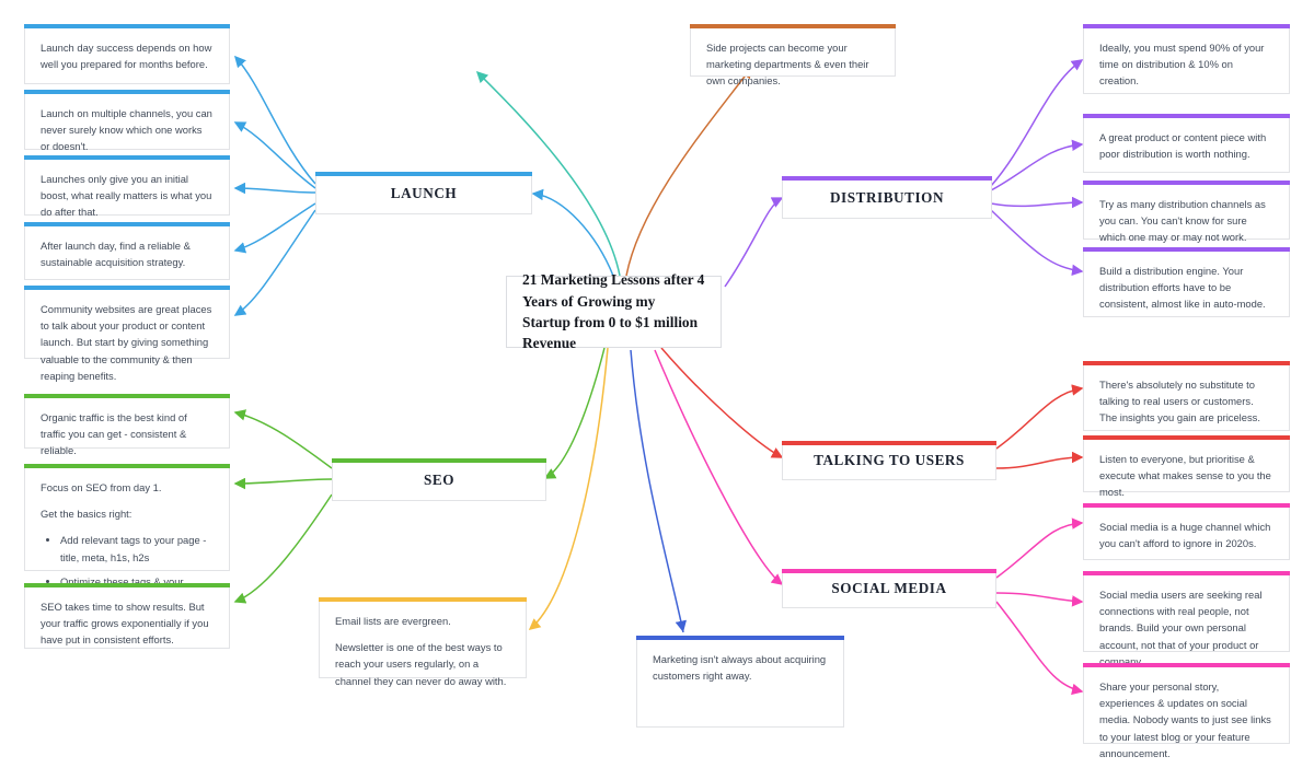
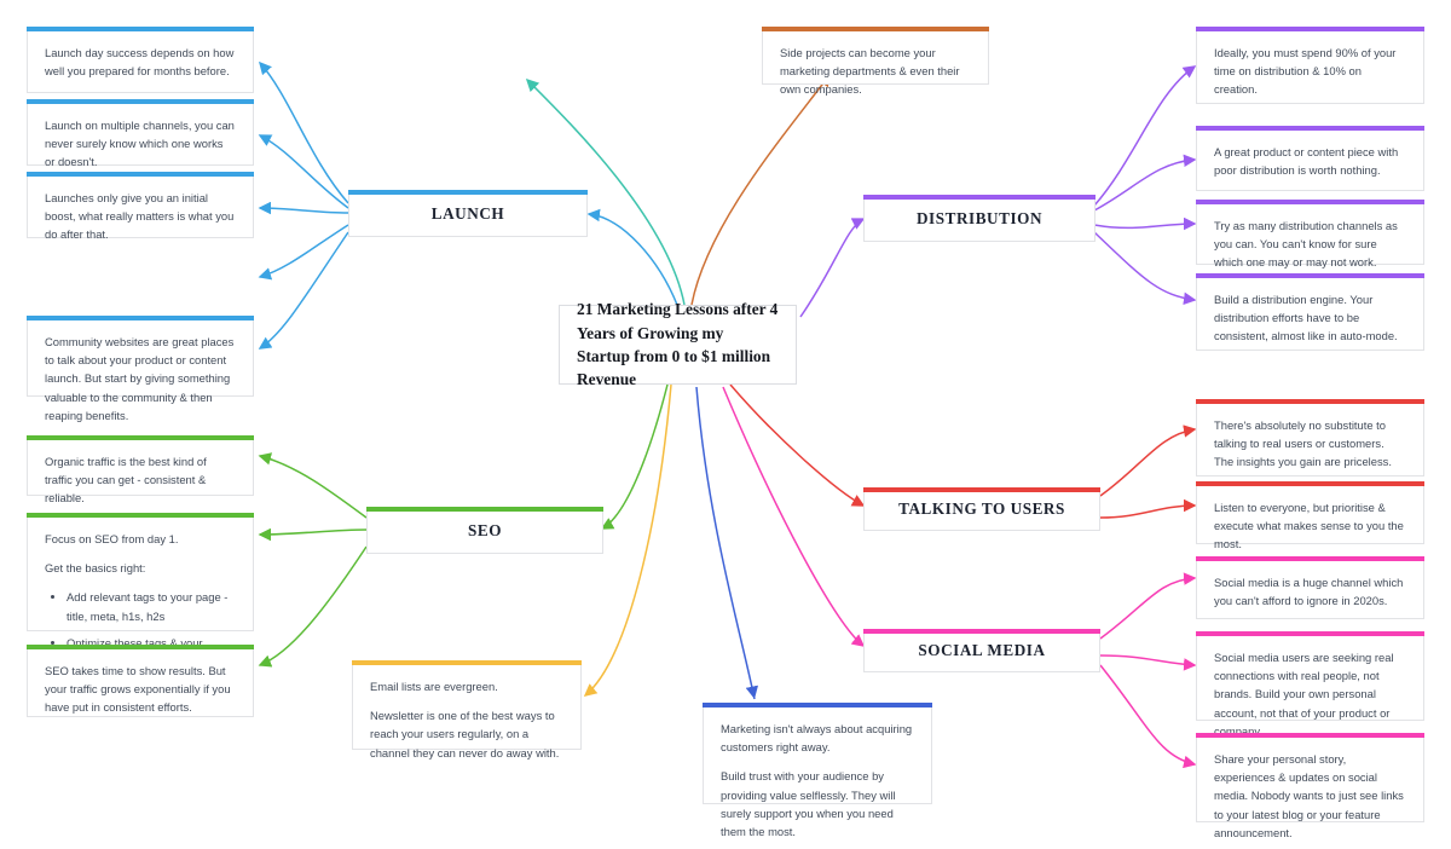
  21 Marketing Lessons after 4 Years of Growing my Startup from 0 to $1 million Revenue
  LAUNCH
  DISTRIBUTION
  SEO
  TALKING TO USERS
  SOCIAL MEDIA
  Launch day success depends on how well you prepared for months before.
  Launch on multiple channels, you can never surely know which one works or doesn't.
  Launches only give you an initial boost, what really matters is what you do after that.
- After launch day, find a reliable & sustainable acquisition strategy.
  Community websites are great places to talk about your product or content launch. But start by giving something valuable to the community & then reaping benefits.
  Organic traffic is the best kind of traffic you can get - consistent & reliable.
  Focus on SEO from day 1.
  Get the basics right:
  Add relevant tags to your page - title, meta, h1s, h2s
  Optimize these tags & your
  SEO takes time to show results. But your traffic grows exponentially if you have put in consistent efforts.
  Ideally, you must spend 90% of your time on distribution & 10% on creation.
  A great product or content piece with poor distribution is worth nothing.
  Try as many distribution channels as you can. You can't know for sure which one may or may not work.
  Build a distribution engine. Your distribution efforts have to be consistent, almost like in auto-mode.
  There's absolutely no substitute to talking to real users or customers. The insights you gain are priceless.
  Listen to everyone, but prioritise & execute what makes sense to you the most.
  Social media is a huge channel which you can't afford to ignore in 2020s.
  Social media users are seeking real connections with real people, not brands. Build your own personal account, not that of your product or company.
  Share your personal story, experiences & updates on social media. Nobody wants to just see links to your latest blog or your feature announcement.
  Side projects can become your marketing departments & even their own companies.
  Email lists are evergreen.
  Newsletter is one of the best ways to reach your users regularly, on a channel they can never do away with.
  Marketing isn't always about acquiring customers right away.
+ Build trust with your audience by providing value selflessly. They will surely support you when you need them the most.
